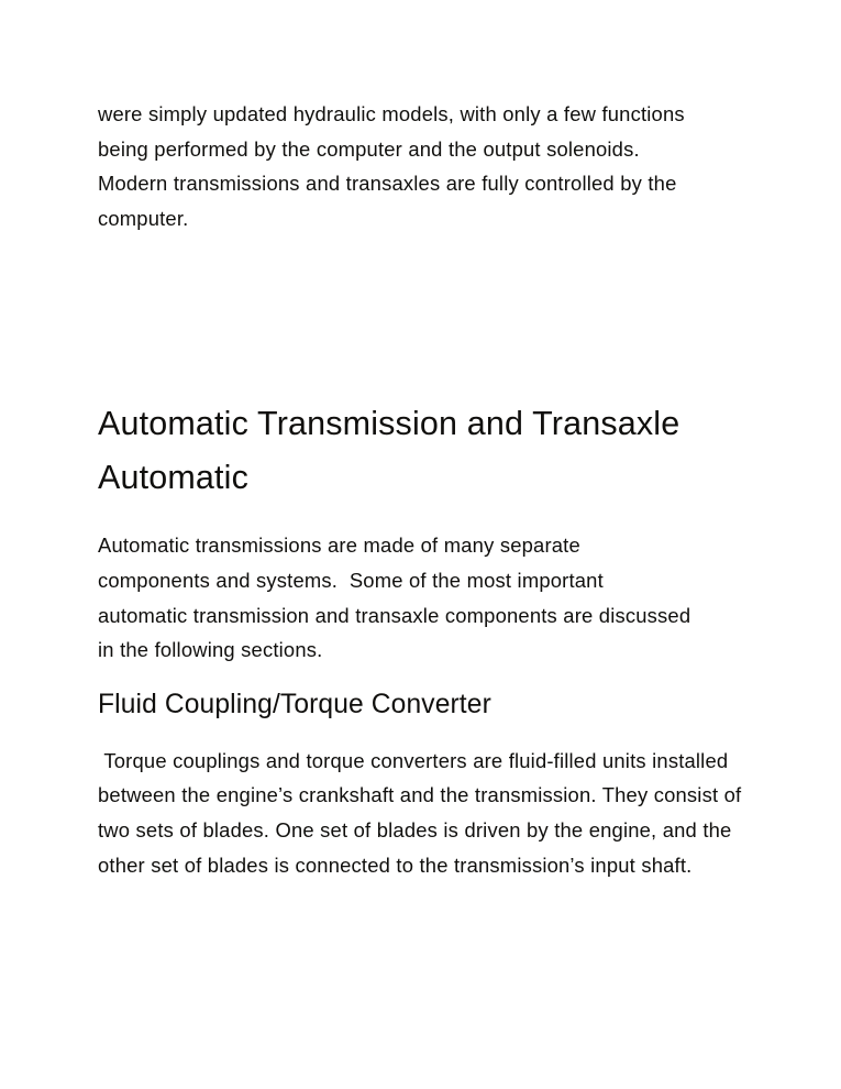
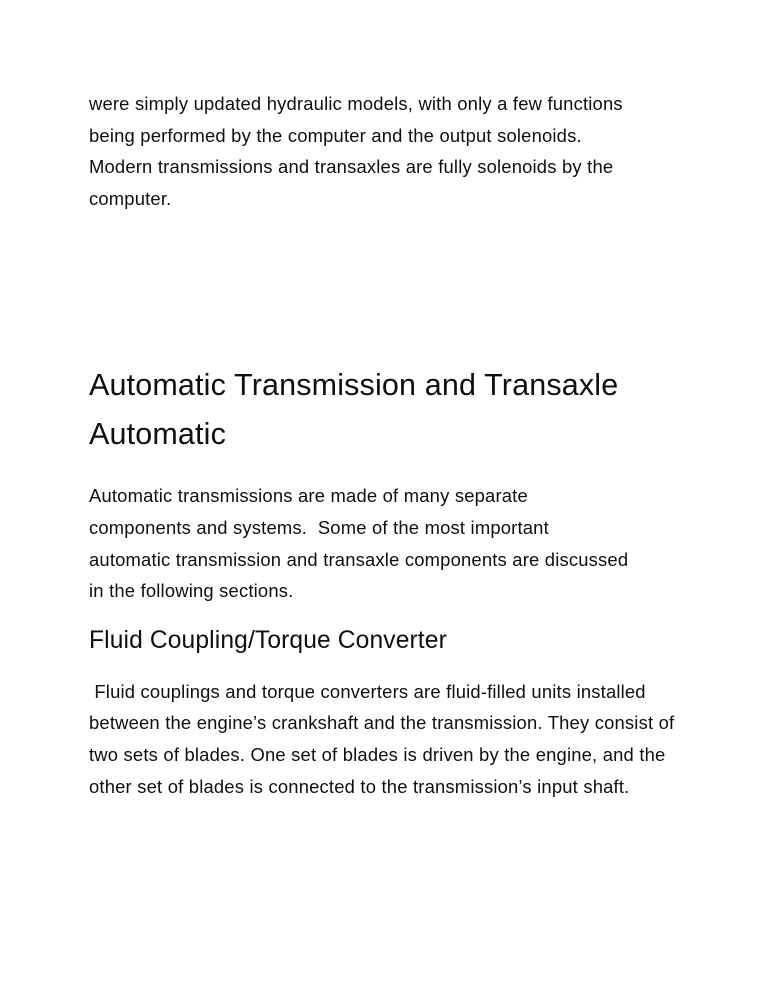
- were simply updated hydraulic models, with only a few functions being performed by the computer and the output solenoids. Modern transmissions and transaxles are fully controlled by the computer.
+ were simply updated hydraulic models, with only a few functions being performed by the computer and the output solenoids. Modern transmissions and transaxles are fully solenoids by the computer.
  Automatic Transmission and Transaxle Automatic
  Automatic transmissions are made of many separate components and systems. Some of the most important automatic transmission and transaxle components are discussed in the following sections.
  Fluid Coupling/Torque Converter
- Torque couplings and torque converters are fluid-filled units installed between the engine’s crankshaft and the transmission. They consist of two sets of blades. One set of blades is driven by the engine, and the other set of blades is connected to the transmission’s input shaft.
+ Fluid couplings and torque converters are fluid-filled units installed between the engine’s crankshaft and the transmission. They consist of two sets of blades. One set of blades is driven by the engine, and the other set of blades is connected to the transmission’s input shaft.
